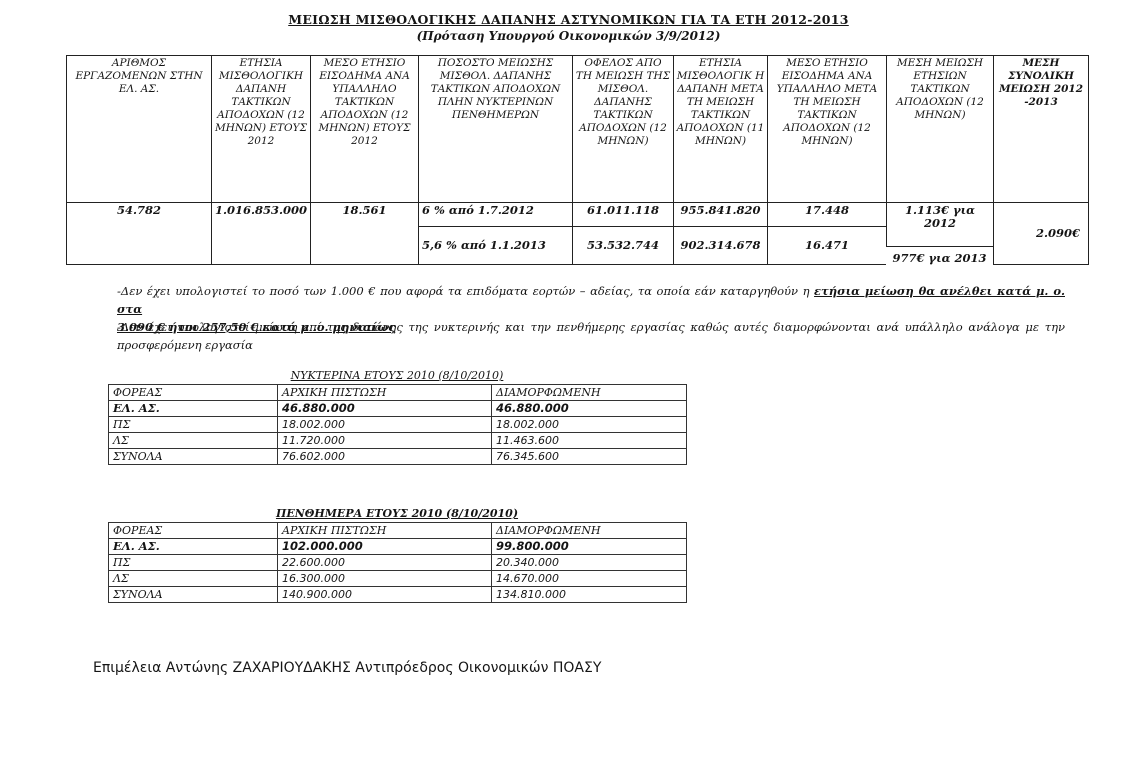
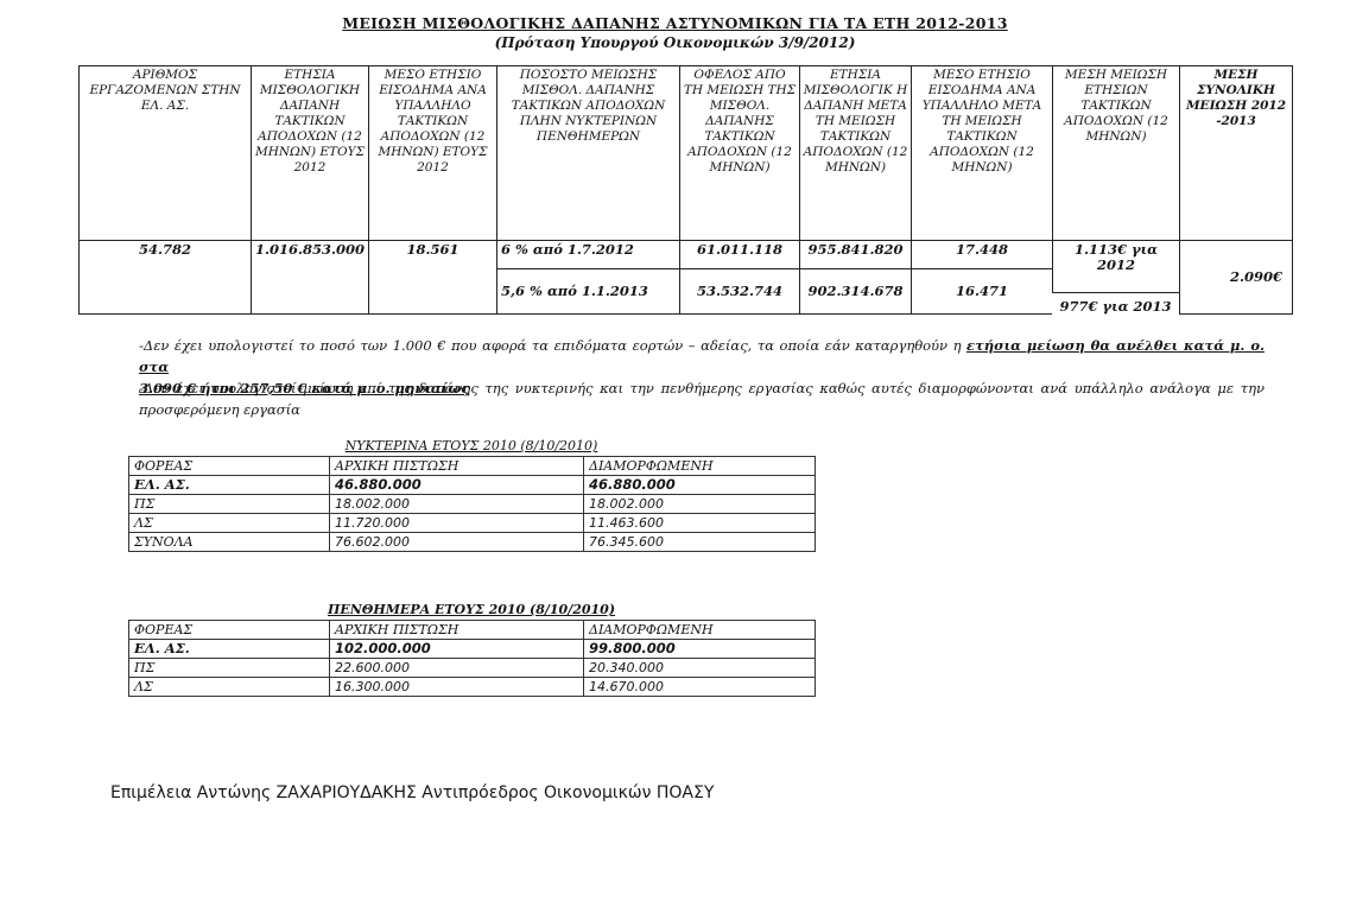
  ΜΕΙΩΣΗ ΜΙΣΘΟΛΟΓΙΚΗΣ ΔΑΠΑΝΗΣ ΑΣΤΥΝΟΜΙΚΩΝ ΓΙΑ ΤΑ ΕΤΗ 2012-2013
  (Πρόταση Υπουργού Οικονομικών 3/9/2012)
- ΑΡΙΘΜΟΣ ΕΡΓΑΖΟΜΕΝΩΝ ΣΤΗΝ ΕΛ. ΑΣ.	ΕΤΗΣΙΑ ΜΙΣΘΟΛΟΓΙΚΗ ΔΑΠΑΝΗ ΤΑΚΤΙΚΩΝ ΑΠΟΔΟΧΩΝ (12 ΜΗΝΩΝ) ΕΤΟΥΣ 2012	ΜΕΣΟ ΕΤΗΣΙΟ ΕΙΣΟΔΗΜΑ ΑΝΑ ΥΠΑΛΛΗΛΟ ΤΑΚΤΙΚΩΝ ΑΠΟΔΟΧΩΝ (12 ΜΗΝΩΝ) ΕΤΟΥΣ 2012	ΠΟΣΟΣΤΟ ΜΕΙΩΣΗΣ ΜΙΣΘΟΛ. ΔΑΠΑΝΗΣ ΤΑΚΤΙΚΩΝ ΑΠΟΔΟΧΩΝ ΠΛΗΝ ΝΥΚΤΕΡΙΝΩΝ ΠΕΝΘΗΜΕΡΩΝ	ΟΦΕΛΟΣ ΑΠΟ ΤΗ ΜΕΙΩΣΗ ΤΗΣ ΜΙΣΘΟΛ. ΔΑΠΑΝΗΣ ΤΑΚΤΙΚΩΝ ΑΠΟΔΟΧΩΝ (12 ΜΗΝΩΝ)	ΕΤΗΣΙΑ ΜΙΣΘΟΛΟΓΙΚ Η ΔΑΠΑΝΗ ΜΕΤΑ ΤΗ ΜΕΙΩΣΗ ΤΑΚΤΙΚΩΝ ΑΠΟΔΟΧΩΝ (11 ΜΗΝΩΝ)	ΜΕΣΟ ΕΤΗΣΙΟ ΕΙΣΟΔΗΜΑ ΑΝΑ ΥΠΑΛΛΗΛΟ ΜΕΤΑ ΤΗ ΜΕΙΩΣΗ ΤΑΚΤΙΚΩΝ ΑΠΟΔΟΧΩΝ (12 ΜΗΝΩΝ)	ΜΕΣΗ ΜΕΙΩΣΗ ΕΤΗΣΙΩΝ ΤΑΚΤΙΚΩΝ ΑΠΟΔΟΧΩΝ (12 ΜΗΝΩΝ)	ΜΕΣΗ ΣΥΝΟΛΙΚΗ ΜΕΙΩΣΗ 2012 -2013
+ ΑΡΙΘΜΟΣ ΕΡΓΑΖΟΜΕΝΩΝ ΣΤΗΝ ΕΛ. ΑΣ.	ΕΤΗΣΙΑ ΜΙΣΘΟΛΟΓΙΚΗ ΔΑΠΑΝΗ ΤΑΚΤΙΚΩΝ ΑΠΟΔΟΧΩΝ (12 ΜΗΝΩΝ) ΕΤΟΥΣ 2012	ΜΕΣΟ ΕΤΗΣΙΟ ΕΙΣΟΔΗΜΑ ΑΝΑ ΥΠΑΛΛΗΛΟ ΤΑΚΤΙΚΩΝ ΑΠΟΔΟΧΩΝ (12 ΜΗΝΩΝ) ΕΤΟΥΣ 2012	ΠΟΣΟΣΤΟ ΜΕΙΩΣΗΣ ΜΙΣΘΟΛ. ΔΑΠΑΝΗΣ ΤΑΚΤΙΚΩΝ ΑΠΟΔΟΧΩΝ ΠΛΗΝ ΝΥΚΤΕΡΙΝΩΝ ΠΕΝΘΗΜΕΡΩΝ	ΟΦΕΛΟΣ ΑΠΟ ΤΗ ΜΕΙΩΣΗ ΤΗΣ ΜΙΣΘΟΛ. ΔΑΠΑΝΗΣ ΤΑΚΤΙΚΩΝ ΑΠΟΔΟΧΩΝ (12 ΜΗΝΩΝ)	ΕΤΗΣΙΑ ΜΙΣΘΟΛΟΓΙΚ Η ΔΑΠΑΝΗ ΜΕΤΑ ΤΗ ΜΕΙΩΣΗ ΤΑΚΤΙΚΩΝ ΑΠΟΔΟΧΩΝ (12 ΜΗΝΩΝ)	ΜΕΣΟ ΕΤΗΣΙΟ ΕΙΣΟΔΗΜΑ ΑΝΑ ΥΠΑΛΛΗΛΟ ΜΕΤΑ ΤΗ ΜΕΙΩΣΗ ΤΑΚΤΙΚΩΝ ΑΠΟΔΟΧΩΝ (12 ΜΗΝΩΝ)	ΜΕΣΗ ΜΕΙΩΣΗ ΕΤΗΣΙΩΝ ΤΑΚΤΙΚΩΝ ΑΠΟΔΟΧΩΝ (12 ΜΗΝΩΝ)	ΜΕΣΗ ΣΥΝΟΛΙΚΗ ΜΕΙΩΣΗ 2012 -2013
  54.782	1.016.853.000	18.561	6 % από 1.7.2012	61.011.118	955.841.820	17.448	1.113€ για 2012	2.090€
  5,6 % από 1.1.2013	53.532.744	902.314.678	16.471
  977€ για 2013
  -Δεν έχει υπολογιστεί το ποσό των 1.000 € που αφορά τα επιδόματα εορτών – αδείας, τα οποία εάν καταργηθούν η ετήσια μείωση θα ανέλθει κατά μ. ο. στα
  3.090 € ήτοι 257,50 € κατά μ .ο. μηνιαίως
  -Δεν έχει υπολογιστεί μείωση επί της δαπάνης της νυκτερινής και την πενθήμερης εργασίας καθώς αυτές διαμορφώνονται ανά υπάλληλο ανάλογα με την
  προσφερόμενη εργασία
  ΝΥΚΤΕΡΙΝΑ ΕΤΟΥΣ 2010 (8/10/2010)
  ΦΟΡΕΑΣ	ΑΡΧΙΚΗ ΠΙΣΤΩΣΗ	ΔΙΑΜΟΡΦΩΜΕΝΗ
  ΕΛ. ΑΣ.	46.880.000	46.880.000
  ΠΣ	18.002.000	18.002.000
  ΛΣ	11.720.000	11.463.600
  ΣΥΝΟΛΑ	76.602.000	76.345.600
  ΠΕΝΘΗΜΕΡΑ ΕΤΟΥΣ 2010 (8/10/2010)
  ΦΟΡΕΑΣ	ΑΡΧΙΚΗ ΠΙΣΤΩΣΗ	ΔΙΑΜΟΡΦΩΜΕΝΗ
  ΕΛ. ΑΣ.	102.000.000	99.800.000
  ΠΣ	22.600.000	20.340.000
  ΛΣ	16.300.000	14.670.000
- ΣΥΝΟΛΑ	140.900.000	134.810.000
  Επιμέλεια Αντώνης ΖΑΧΑΡΙΟΥΔΑΚΗΣ Αντιπρόεδρος Οικονομικών ΠΟΑΣΥ
